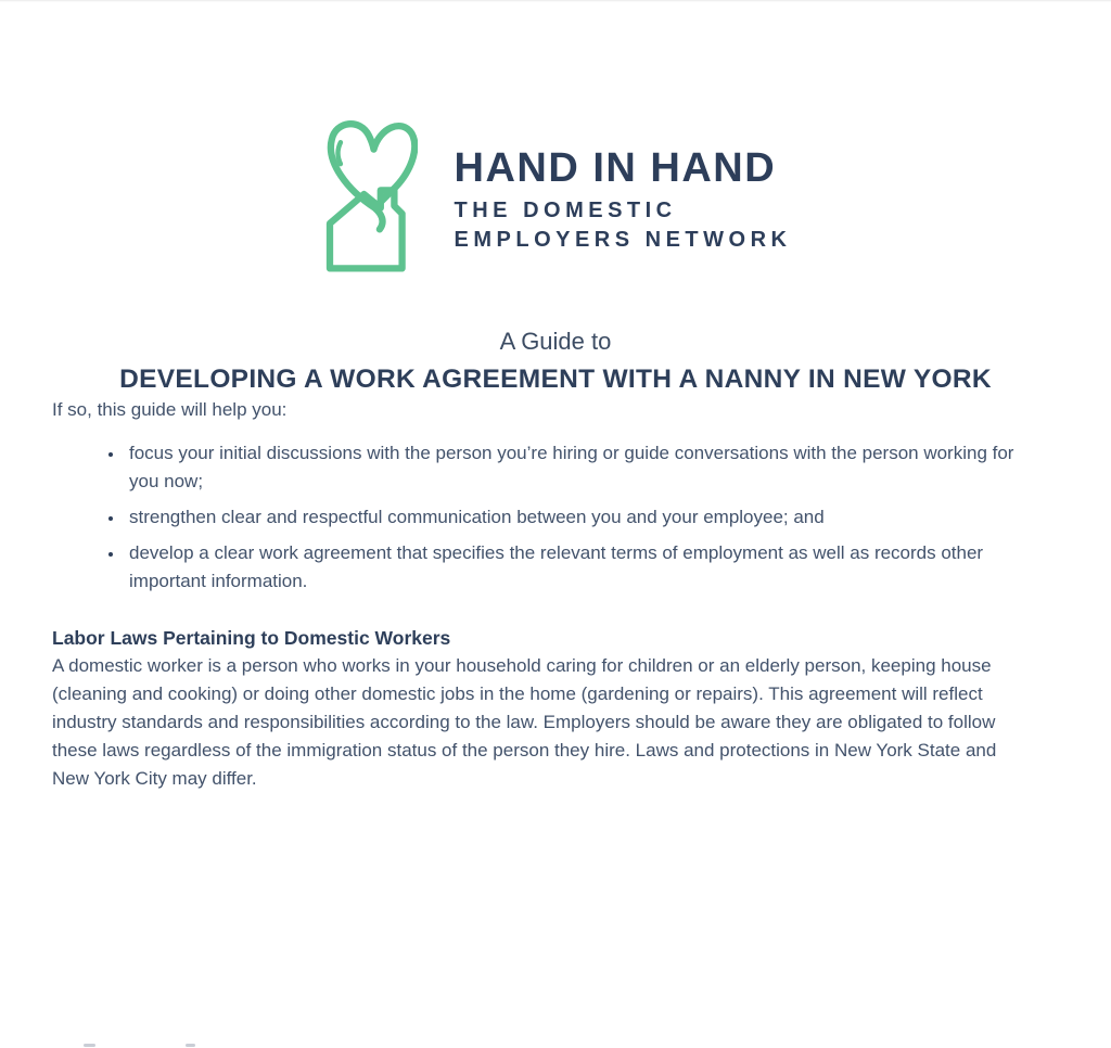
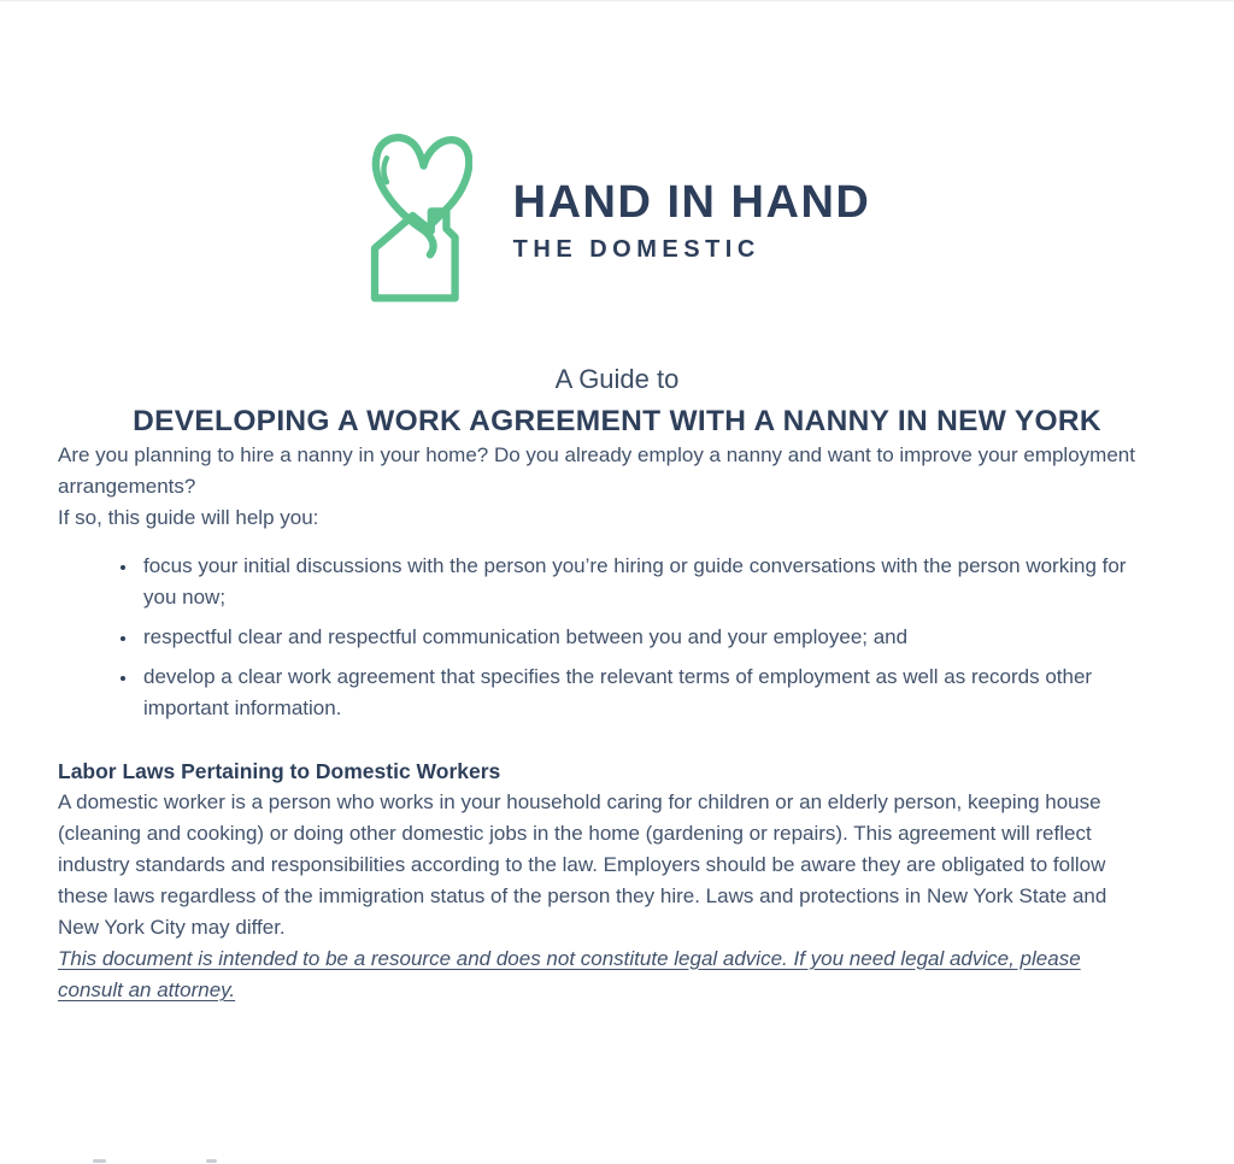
  HAND IN HAND
  THE DOMESTIC
- EMPLOYERS NETWORK
  A Guide to
  DEVELOPING A WORK AGREEMENT WITH A NANNY IN NEW YORK
+ Are you planning to hire a nanny in your home? Do you already employ a nanny and want to improve your employment arrangements?
  If so, this guide will help you:
  focus your initial discussions with the person you’re hiring or guide conversations with the person working for you now;
- strengthen clear and respectful communication between you and your employee; and
+ respectful clear and respectful communication between you and your employee; and
  develop a clear work agreement that specifies the relevant terms of employment as well as records other important information.
  Labor Laws Pertaining to Domestic Workers
  A domestic worker is a person who works in your household caring for children or an elderly person, keeping house (cleaning and cooking) or doing other domestic jobs in the home (gardening or repairs). This agreement will reflect industry standards and responsibilities according to the law. Employers should be aware they are obligated to follow these laws regardless of the immigration status of the person they hire. Laws and protections in New York State and New York City may differ.
+ This document is intended to be a resource and does not constitute legal advice. If you need legal advice, please consult an attorney.
